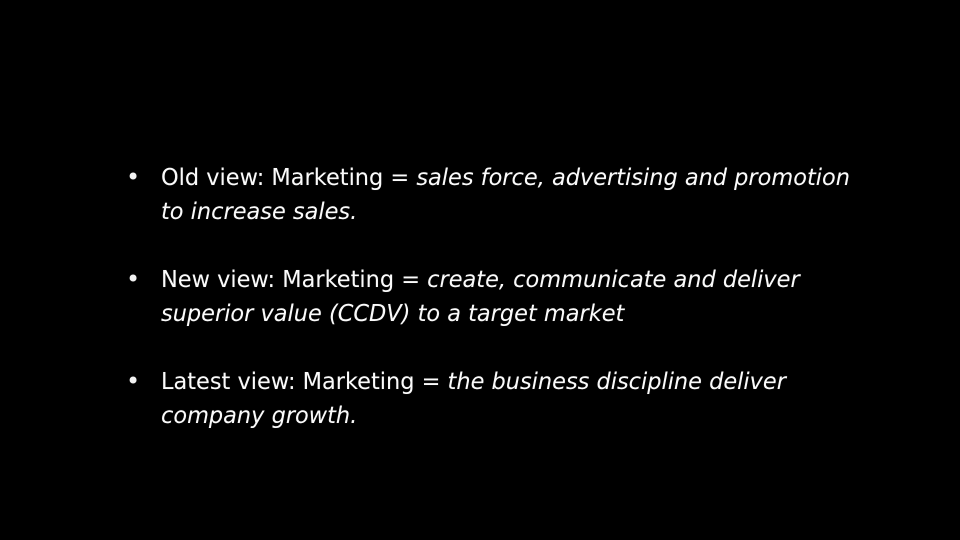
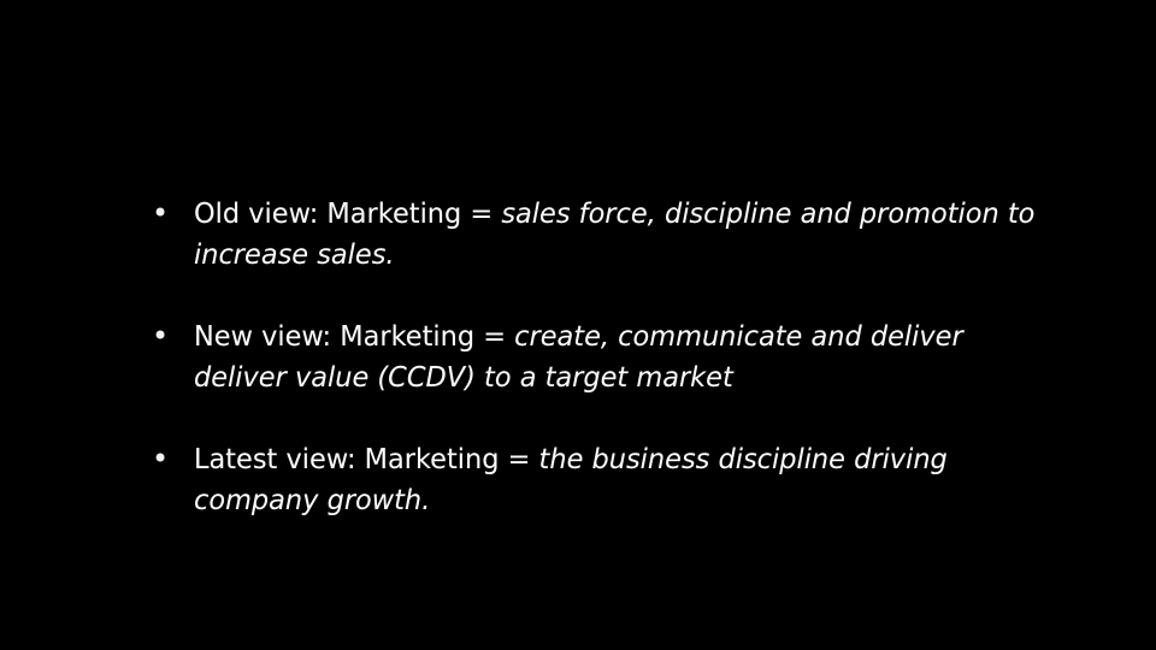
  •
- Old view: Marketing = sales force, advertising and promotion to increase sales.
+ Old view: Marketing = sales force, discipline and promotion to increase sales.
  •
- New view: Marketing = create, communicate and deliver superior value (CCDV) to a target market
+ New view: Marketing = create, communicate and deliver deliver value (CCDV) to a target market
  •
- Latest view: Marketing = the business discipline deliver company growth.
+ Latest view: Marketing = the business discipline driving company growth.
